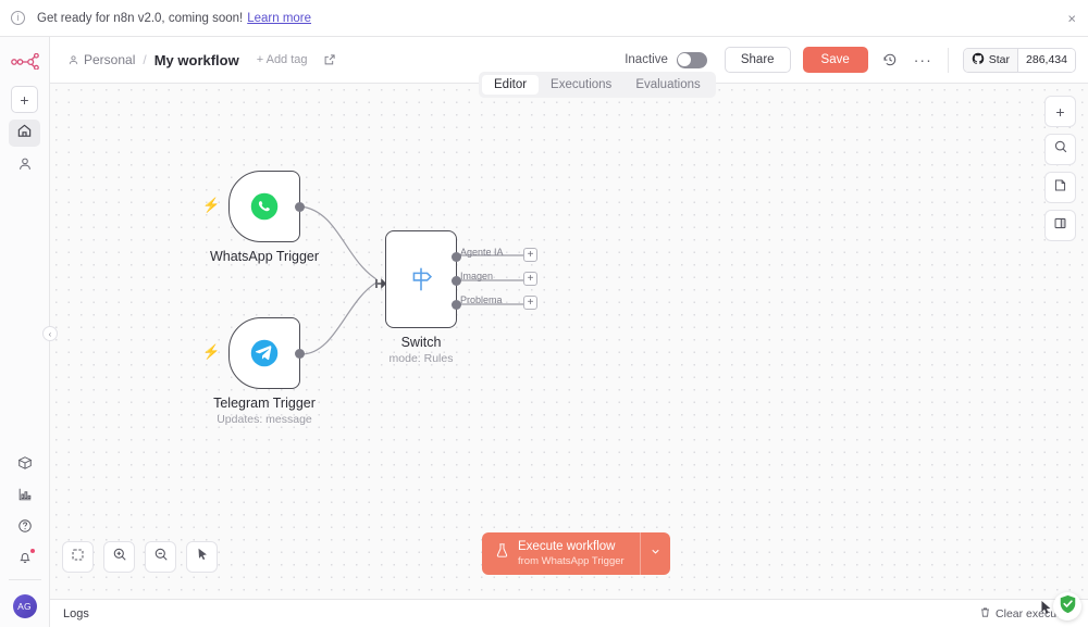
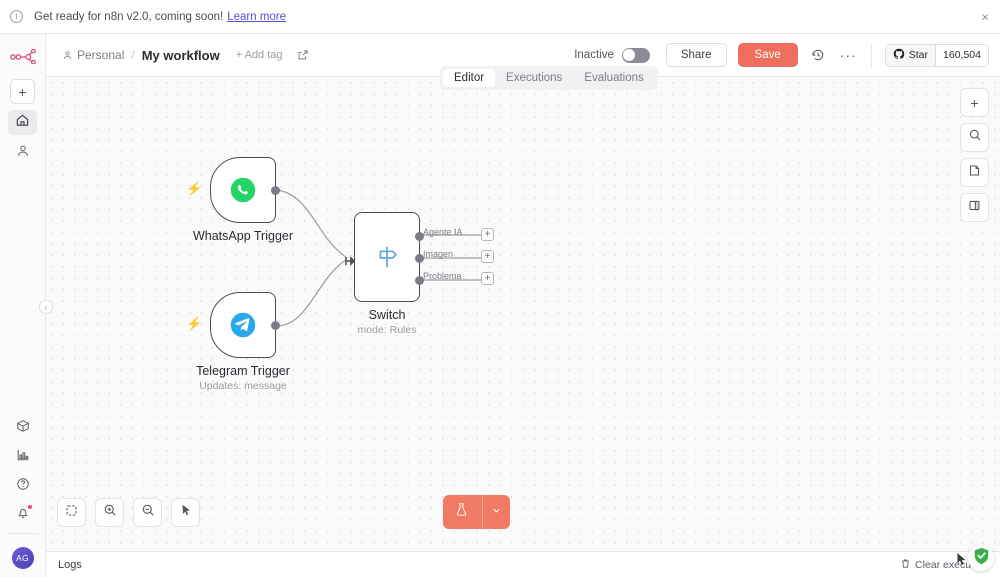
  i
  Get ready for n8n v2.0, coming soon!
  Learn more
  ×
  +
  AG
  ‹
  Personal
  /
  My workflow
  + Add tag
  Inactive
  Share
  Save
  ···
  Star
- 286,434
+ 160,504
  Editor
  Executions
  Evaluations
  ⚡
  WhatsApp Trigger
  ⚡
  Telegram Trigger
  Updates: message
  Switch
  mode: Rules
  Agente IA
  Imagen
  Problema
  +
  +
  +
  +
- Execute workflow
- from WhatsApp Trigger
  Logs
